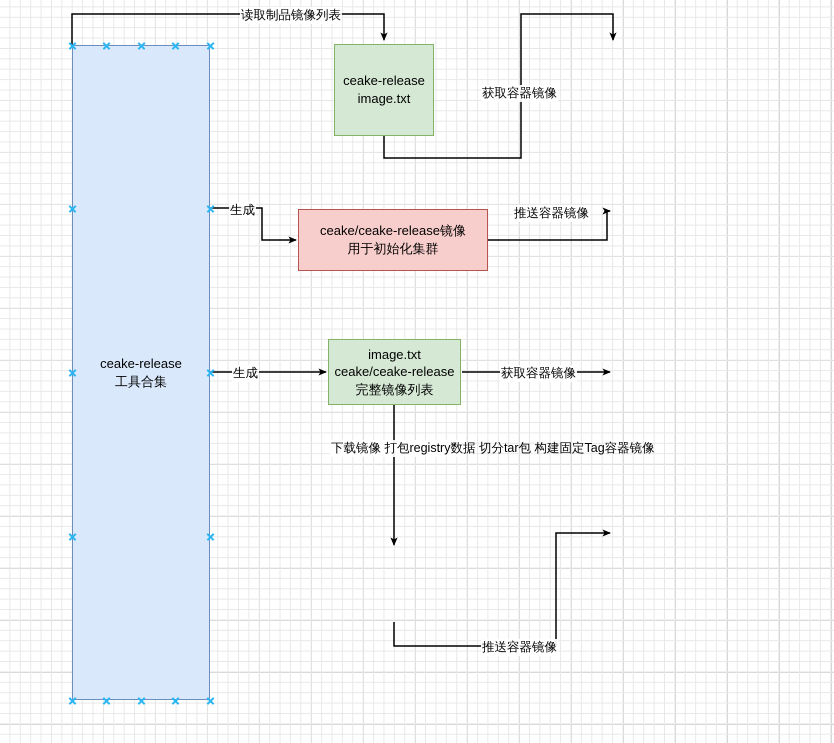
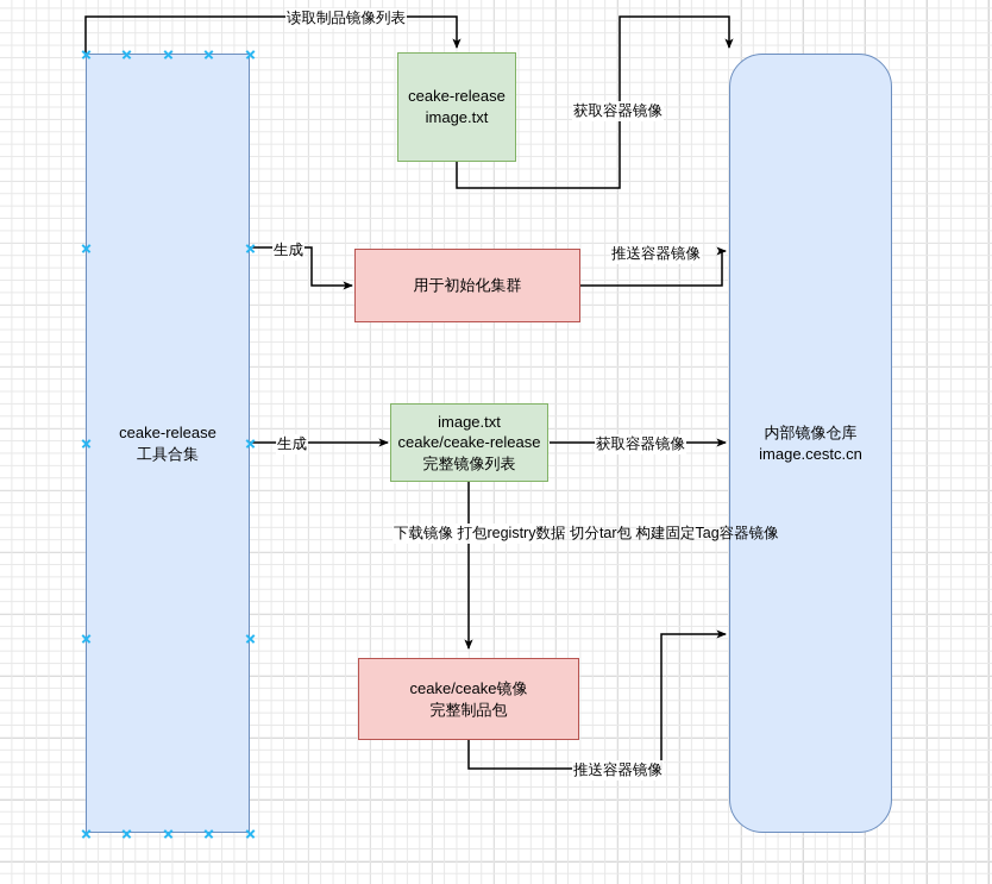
  ceake-release
  工具合集
  ceake-release
  image.txt
- ceake/ceake-release镜像
  用于初始化集群
  image.txt
  ceake/ceake-release
  完整镜像列表
+ ceake/ceake镜像
+ 完整制品包
+ 内部镜像仓库
+ image.cestc.cn
  读取制品镜像列表
  获取容器镜像
  生成
  推送容器镜像
  生成
  获取容器镜像
  下载镜像 打包registry数据 切分tar包 构建固定Tag容器镜像
  推送容器镜像
